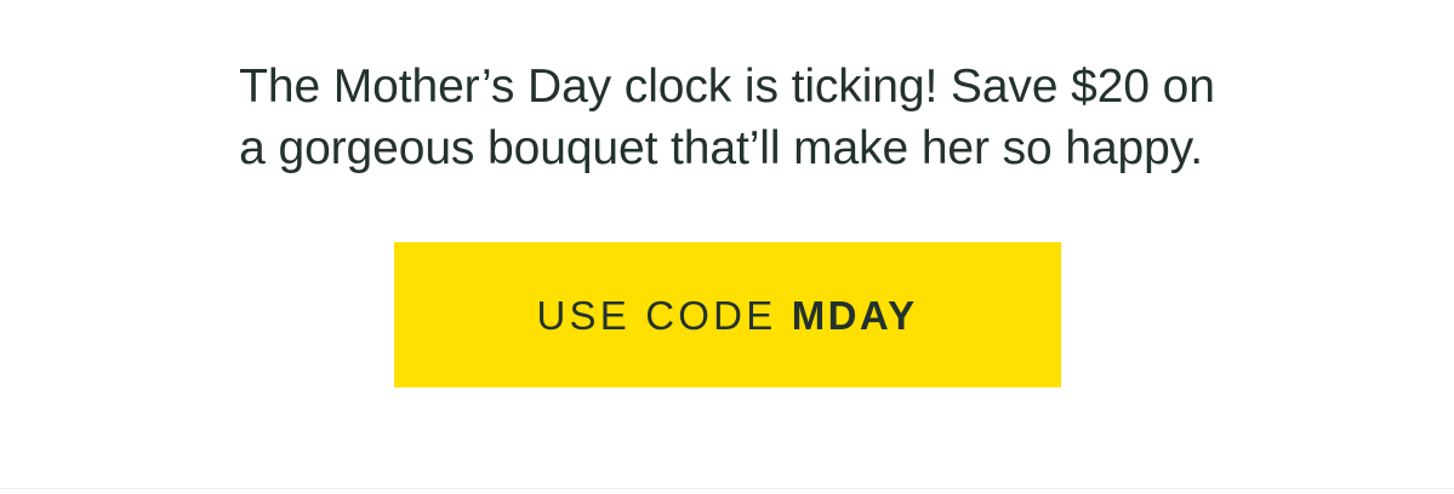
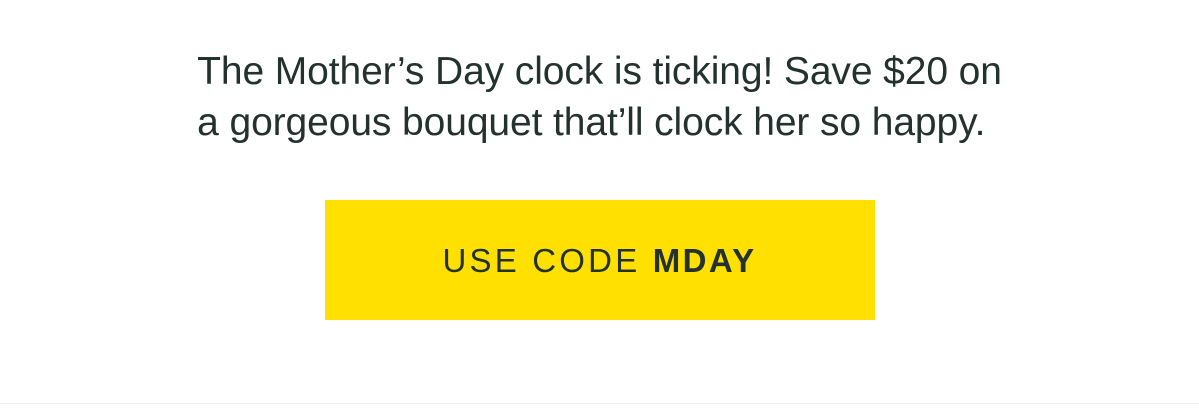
  The Mother’s Day clock is ticking! Save $20 on
- a gorgeous bouquet that’ll make her so happy.
+ a gorgeous bouquet that’ll clock her so happy.
  USE CODE MDAY
